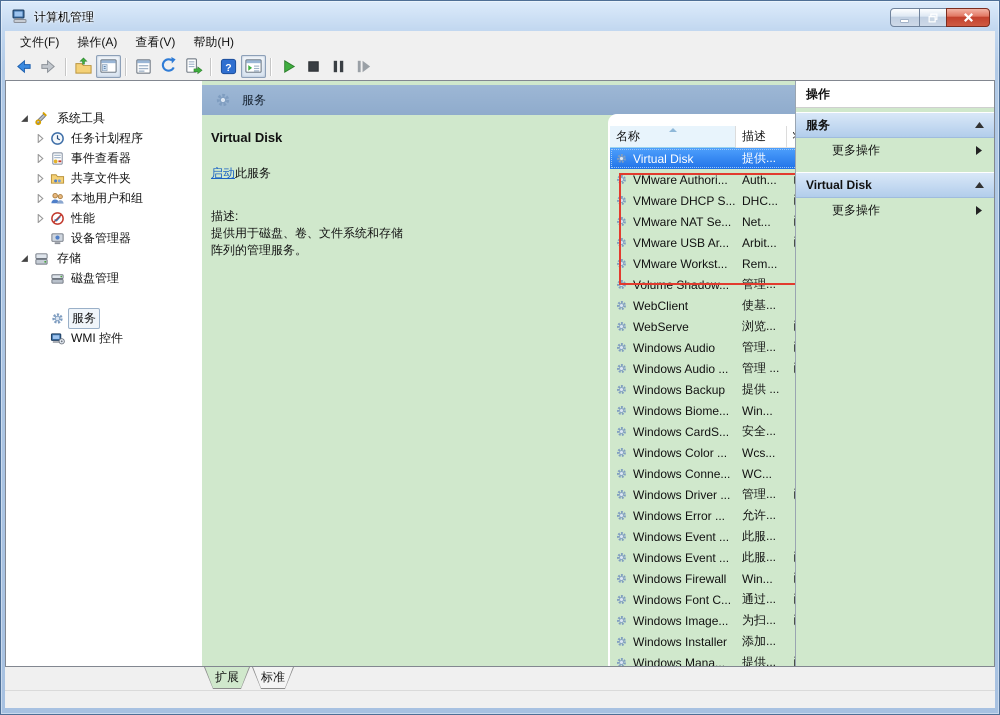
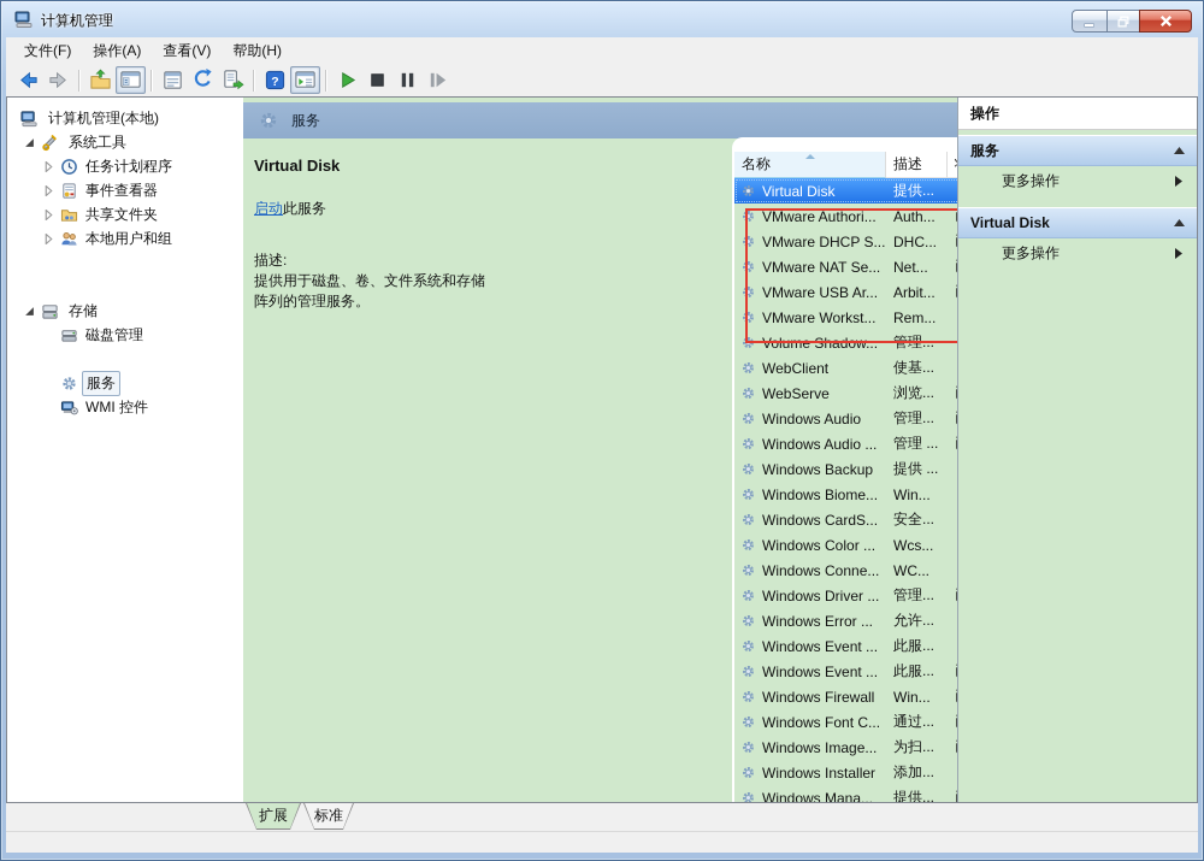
  计算机管理
  文件(F)
  操作(A)
  查看(V)
  帮助(H)
  ?
+ 计算机管理(本地)
  系统工具
  任务计划程序
  事件查看器
  共享文件夹
  本地用户和组
- 性能
- 设备管理器
  存储
  磁盘管理
  服务
  WMI 控件
  服务
  Virtual Disk
  启动此服务
  描述:
  提供用于磁盘、卷、文件系统和存储阵列的管理服务。
  名称
  描述
  Virtual Disk
  提供...
  VMware Authori...
  Auth...
  VMware DHCP S...
  DHC...
  VMware NAT Se...
  Net...
  VMware USB Ar...
  Arbit...
  VMware Workst...
  Rem...
  Volume Shadow...
  管理...
  WebClient
  使基...
  WebServe
  浏览...
  Windows Audio
  管理...
  Windows Audio ...
  管理 ...
  Windows Backup
  提供 ...
  Windows Biome...
  Win...
  Windows CardS...
  安全...
  Windows Color ...
  Wcs...
  Windows Conne...
  WC...
  Windows Driver ...
  管理...
  Windows Error ...
  允许...
  Windows Event ...
  此服...
  Windows Event ...
  此服...
  Windows Firewall
  Win...
  Windows Font C...
  通过...
  Windows Image...
  为扫...
  Windows Installer
  添加...
  Windows Mana...
  提供...
  操作
  服务
  更多操作
  Virtual Disk
  更多操作
  扩展
  标准
